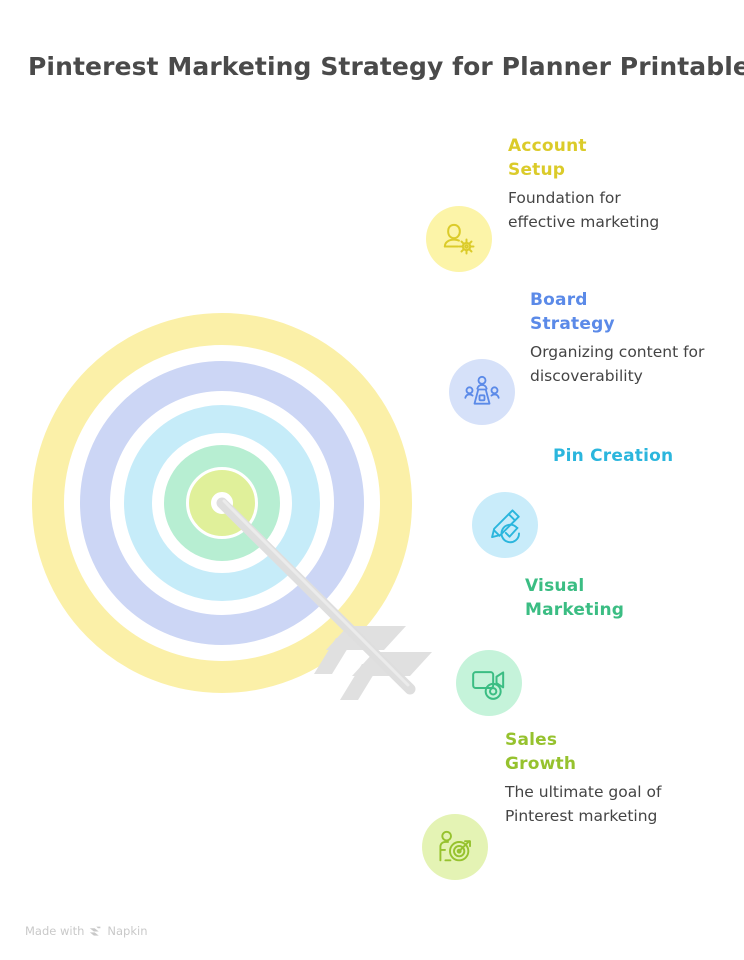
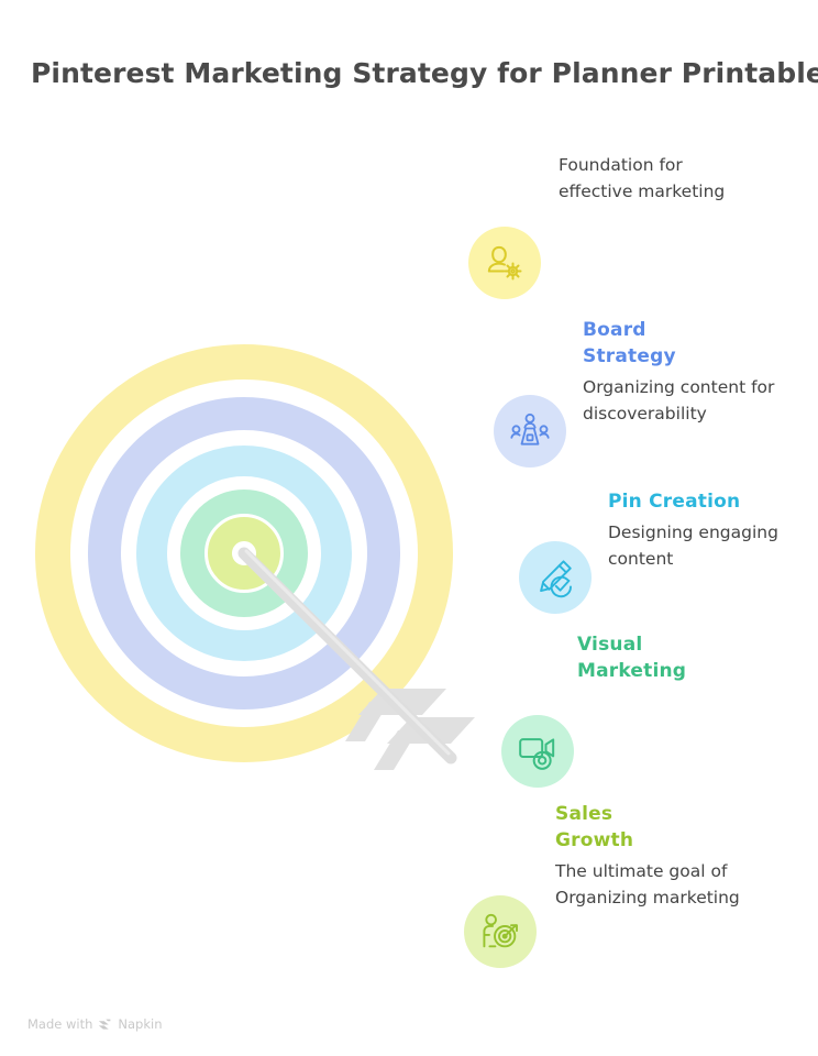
  Pinterest Marketing Strategy for Planner Printable
- Account
- Setup
  Foundation for effective marketing
  Board
  Strategy
  Organizing content for discoverability
  Pin Creation
+ Designing engaging content
  Visual
  Marketing
  Sales
  Growth
- The ultimate goal of Pinterest marketing
+ The ultimate goal of Organizing marketing
  Made with
  Napkin
